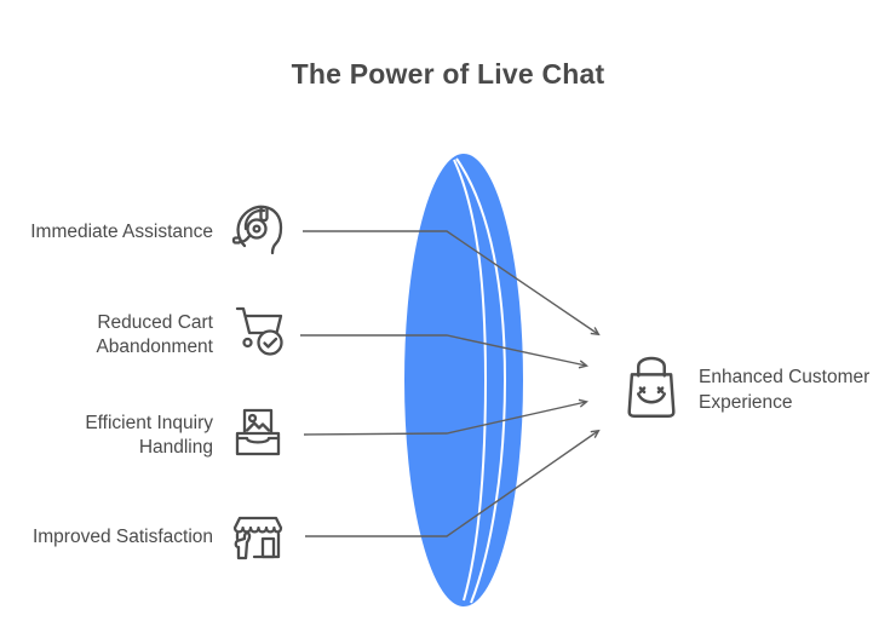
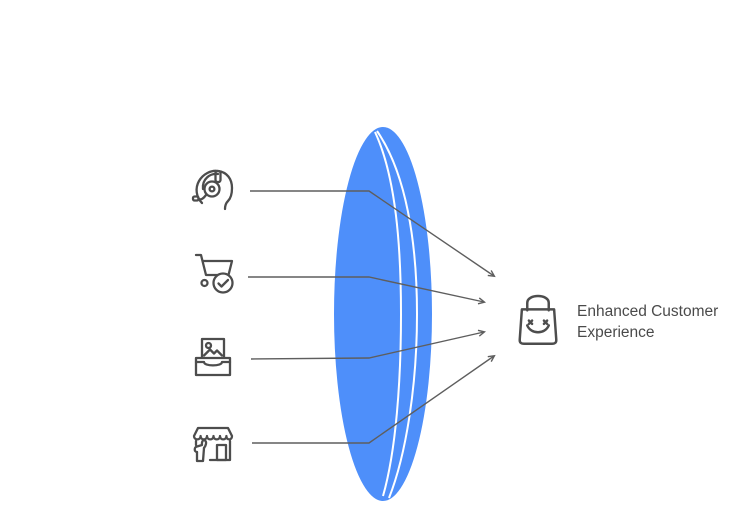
- The Power of Live Chat
- Immediate Assistance
- Reduced Cart
- Abandonment
- Efficient Inquiry
- Handling
- Improved Satisfaction
  Enhanced Customer
  Experience
